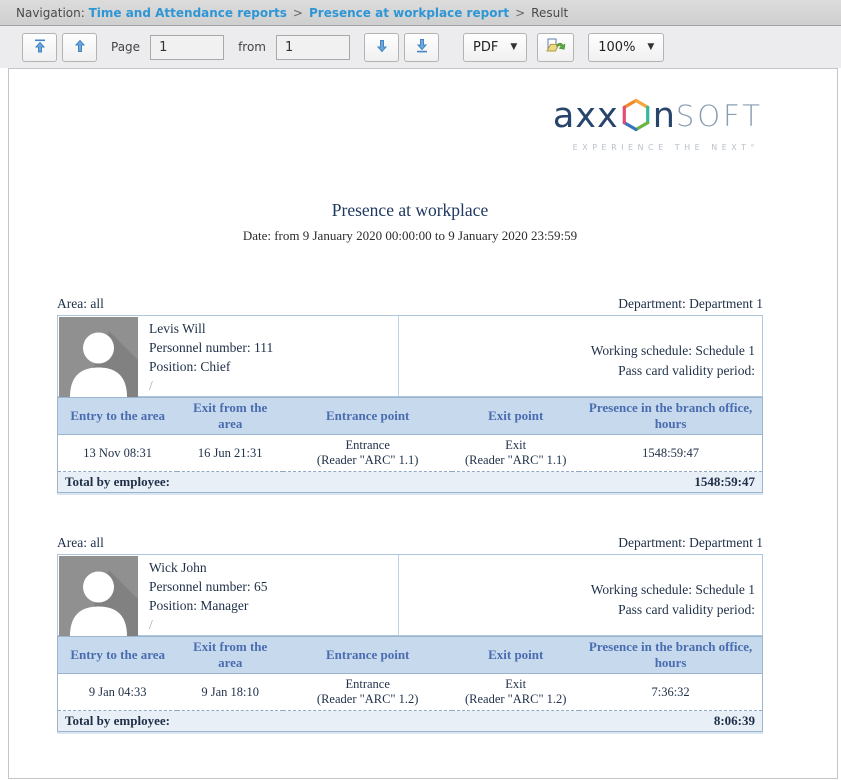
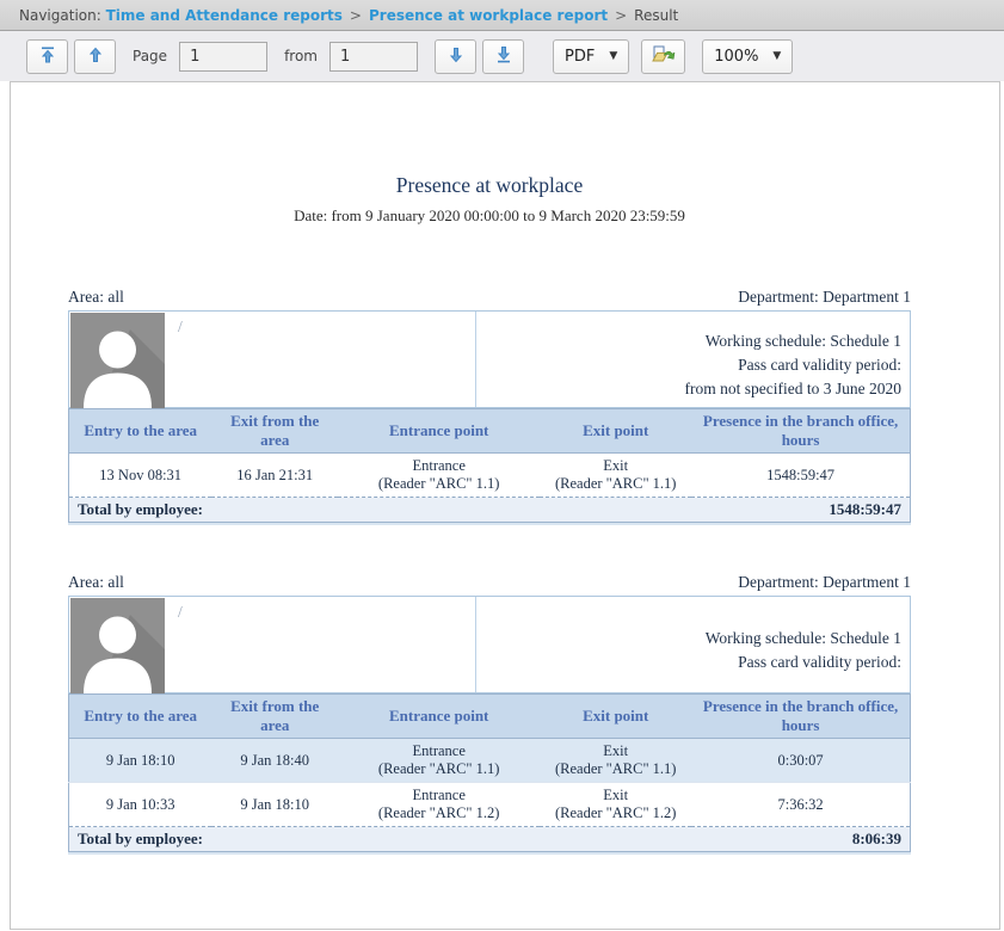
  Navigation:
  Time and Attendance reports
  >
  Presence at workplace report
  >
  Result
  Page
  1
  from
  1
  PDF
  ▼
  100%
  ▼
- axx
- n
- SOFT
- EXPERIENCE THE NEXT°
  Presence at workplace
- Date: from 9 January 2020 00:00:00 to 9 January 2020 23:59:59
+ Date: from 9 January 2020 00:00:00 to 9 March 2020 23:59:59
  Area: all
  Department: Department 1
- Levis Will
- Personnel number: 111
- Position: Chief
  /
  Working schedule: Schedule 1
  Pass card validity period:
+ from not specified to 3 June 2020
  Entry to the area	Exit from the area	Entrance point	Exit point	Presence in the branch office, hours
- 13 Nov 08:31	16 Jun 21:31	Entrance(Reader "ARC" 1.1)	Exit(Reader "ARC" 1.1)	1548:59:47
+ 13 Nov 08:31	16 Jan 21:31	Entrance(Reader "ARC" 1.1)	Exit(Reader "ARC" 1.1)	1548:59:47
  Total by employee:	1548:59:47
  Area: all
  Department: Department 1
- Wick John
- Personnel number: 65
- Position: Manager
  /
  Working schedule: Schedule 1
  Pass card validity period:
  Entry to the area	Exit from the area	Entrance point	Exit point	Presence in the branch office, hours
+ 9 Jan 18:10	9 Jan 18:40	Entrance(Reader "ARC" 1.1)	Exit(Reader "ARC" 1.1)	0:30:07
- 9 Jan 04:33	9 Jan 18:10	Entrance(Reader "ARC" 1.2)	Exit(Reader "ARC" 1.2)	7:36:32
+ 9 Jan 10:33	9 Jan 18:10	Entrance(Reader "ARC" 1.2)	Exit(Reader "ARC" 1.2)	7:36:32
  Total by employee:	8:06:39
